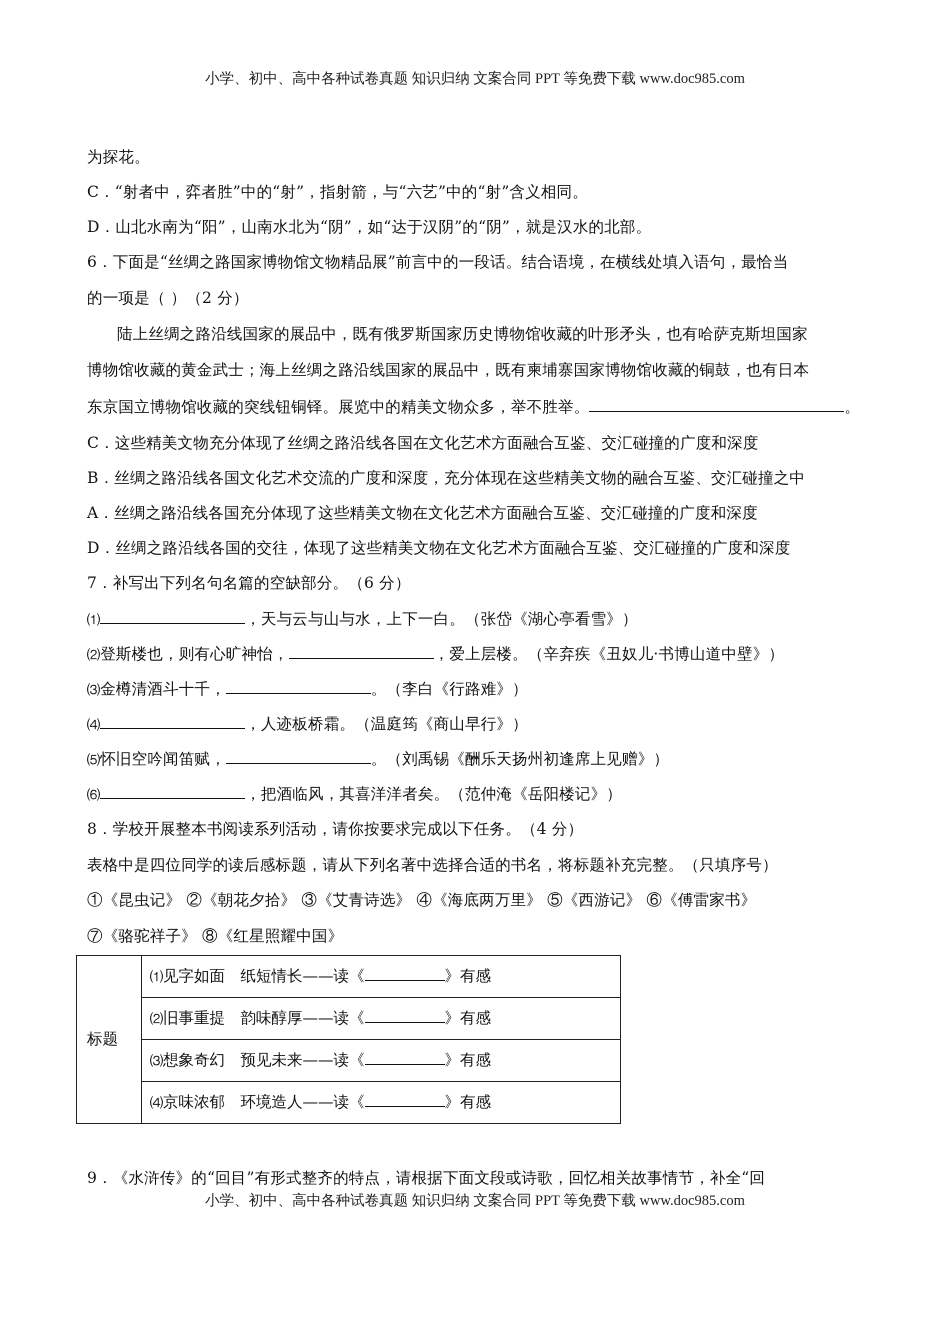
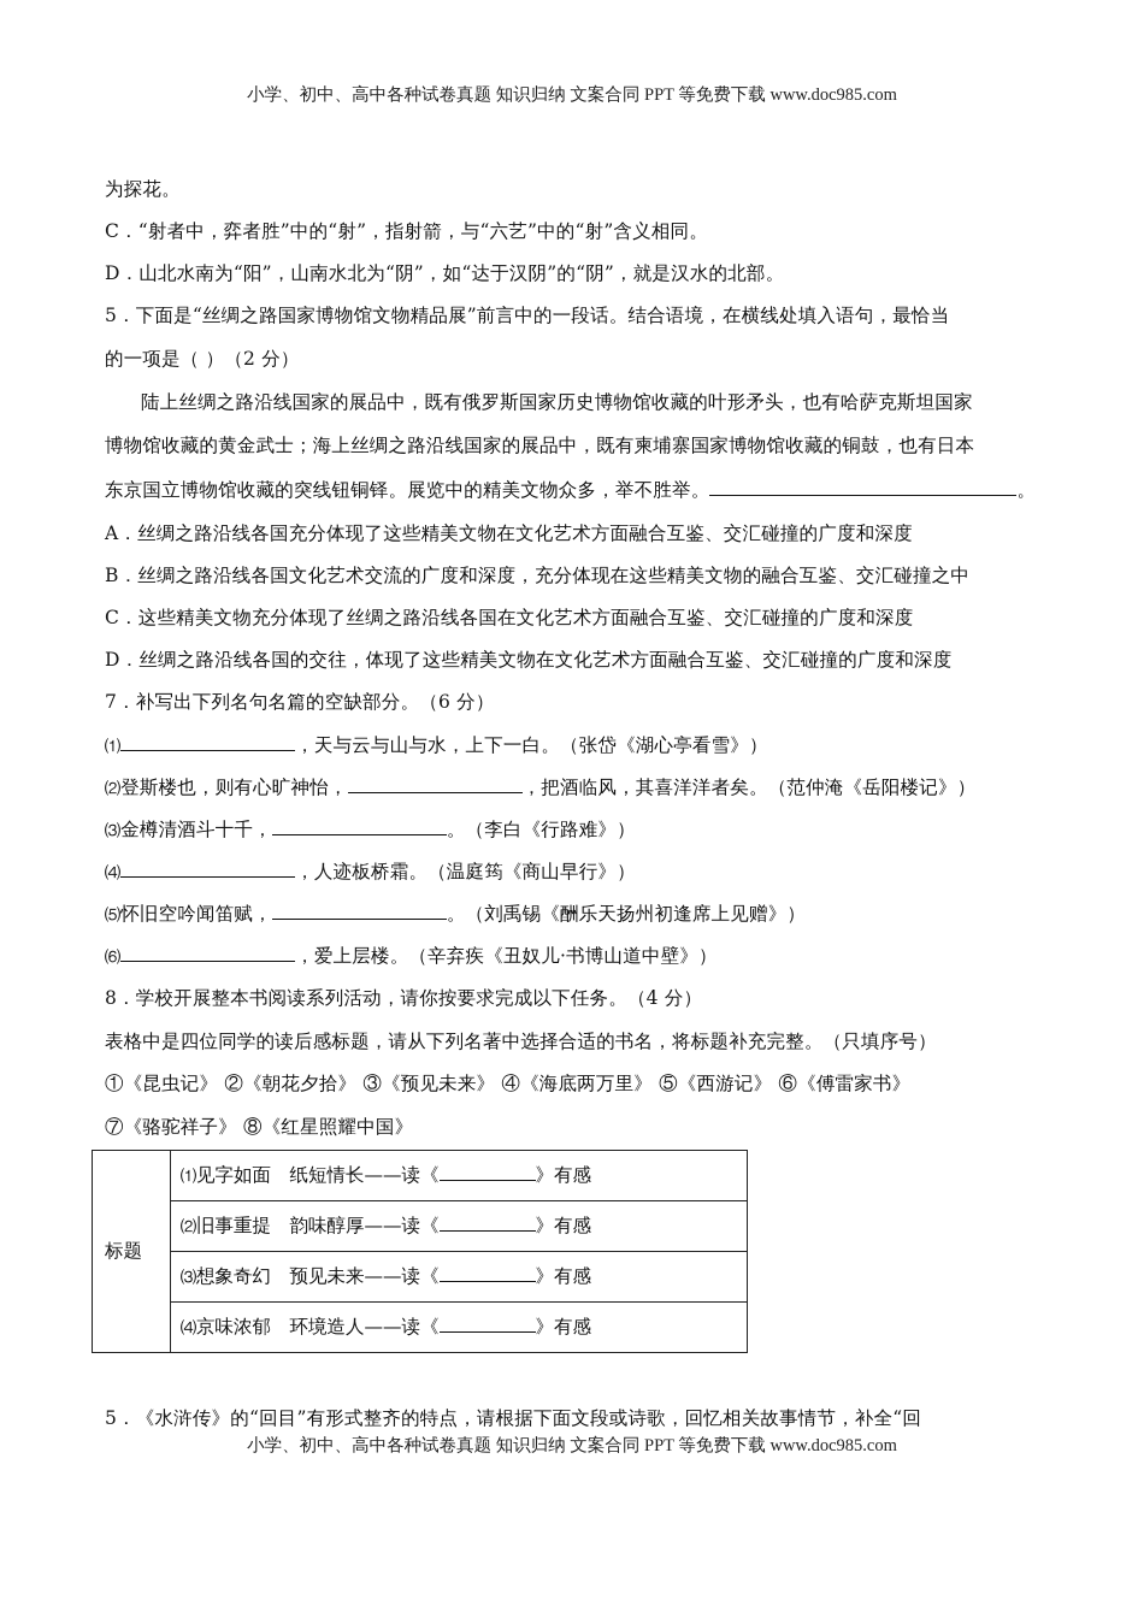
  小学、初中、高中各种试卷真题 知识归纳 文案合同 PPT 等免费下载 www.doc985.com
  为探花。
  C．“射者中，弈者胜”中的“射”，指射箭，与“六艺”中的“射”含义相同。
  D．山北水南为“阳”，山南水北为“阴”，如“达于汉阴”的“阴”，就是汉水的北部。
- 6．下面是“丝绸之路国家博物馆文物精品展”前言中的一段话。结合语境，在横线处填入语句，最恰当
+ 5．下面是“丝绸之路国家博物馆文物精品展”前言中的一段话。结合语境，在横线处填入语句，最恰当
  的一项是（ ）（2 分）
  陆上丝绸之路沿线国家的展品中，既有俄罗斯国家历史博物馆收藏的叶形矛头，也有哈萨克斯坦国家
  博物馆收藏的黄金武士；海上丝绸之路沿线国家的展品中，既有柬埔寨国家博物馆收藏的铜鼓，也有日本
  东京国立博物馆收藏的突线钮铜铎。展览中的精美文物众多，举不胜举。 。
- C．这些精美文物充分体现了丝绸之路沿线各国在文化艺术方面融合互鉴、交汇碰撞的广度和深度
+ A．丝绸之路沿线各国充分体现了这些精美文物在文化艺术方面融合互鉴、交汇碰撞的广度和深度
  B．丝绸之路沿线各国文化艺术交流的广度和深度，充分体现在这些精美文物的融合互鉴、交汇碰撞之中
- A．丝绸之路沿线各国充分体现了这些精美文物在文化艺术方面融合互鉴、交汇碰撞的广度和深度
+ C．这些精美文物充分体现了丝绸之路沿线各国在文化艺术方面融合互鉴、交汇碰撞的广度和深度
  D．丝绸之路沿线各国的交往，体现了这些精美文物在文化艺术方面融合互鉴、交汇碰撞的广度和深度
  7．补写出下列名句名篇的空缺部分。（6 分）
  ⑴ ，天与云与山与水，上下一白。（张岱《湖心亭看雪》）
- ⑵登斯楼也，则有心旷神怡， ，爱上层楼。（辛弃疾《丑奴儿·书博山道中壁》）
+ ⑵登斯楼也，则有心旷神怡， ，把酒临风，其喜洋洋者矣。（范仲淹《岳阳楼记》）
  ⑶金樽清酒斗十千， 。（李白《行路难》）
  ⑷ ，人迹板桥霜。（温庭筠《商山早行》）
  ⑸怀旧空吟闻笛赋， 。（刘禹锡《酬乐天扬州初逢席上见赠》）
- ⑹ ，把酒临风，其喜洋洋者矣。（范仲淹《岳阳楼记》）
+ ⑹ ，爱上层楼。（辛弃疾《丑奴儿·书博山道中壁》）
  8．学校开展整本书阅读系列活动，请你按要求完成以下任务。（4 分）
  表格中是四位同学的读后感标题，请从下列名著中选择合适的书名，将标题补充完整。（只填序号）
- ①《昆虫记》 ②《朝花夕拾》 ③《艾青诗选》 ④《海底两万里》 ⑤《西游记》 ⑥《傅雷家书》
+ ①《昆虫记》 ②《朝花夕拾》 ③《预见未来》 ④《海底两万里》 ⑤《西游记》 ⑥《傅雷家书》
  ⑦《骆驼祥子》 ⑧《红星照耀中国》
  标题	⑴见字如面 纸短情长——读《 》有感
  ⑵旧事重提 韵味醇厚——读《 》有感
  ⑶想象奇幻 预见未来——读《 》有感
  ⑷京味浓郁 环境造人——读《 》有感
- 9．《水浒传》的“回目”有形式整齐的特点，请根据下面文段或诗歌，回忆相关故事情节，补全“回
+ 5．《水浒传》的“回目”有形式整齐的特点，请根据下面文段或诗歌，回忆相关故事情节，补全“回
  小学、初中、高中各种试卷真题 知识归纳 文案合同 PPT 等免费下载 www.doc985.com
